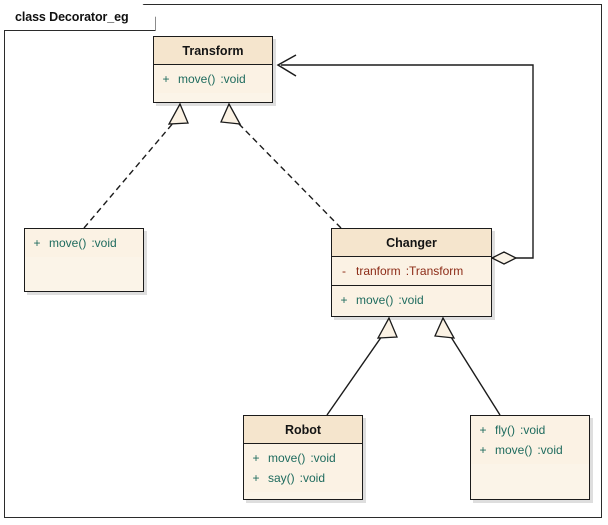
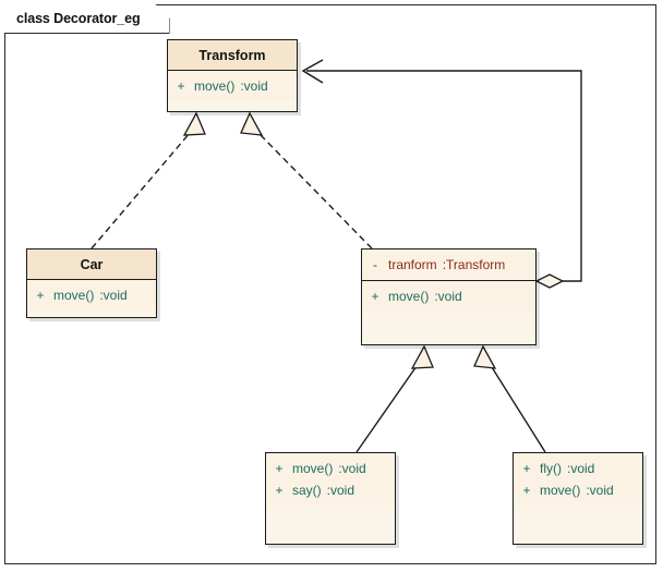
  class Decorator_eg
  Transform
  +
  move()
  :void
+ Car
  +
  move()
  :void
- Changer
  -
  tranform
  :Transform
  +
  move()
  :void
- Robot
  +
  move()
  :void
  +
  say()
  :void
  +
  fly()
  :void
  +
  move()
  :void
